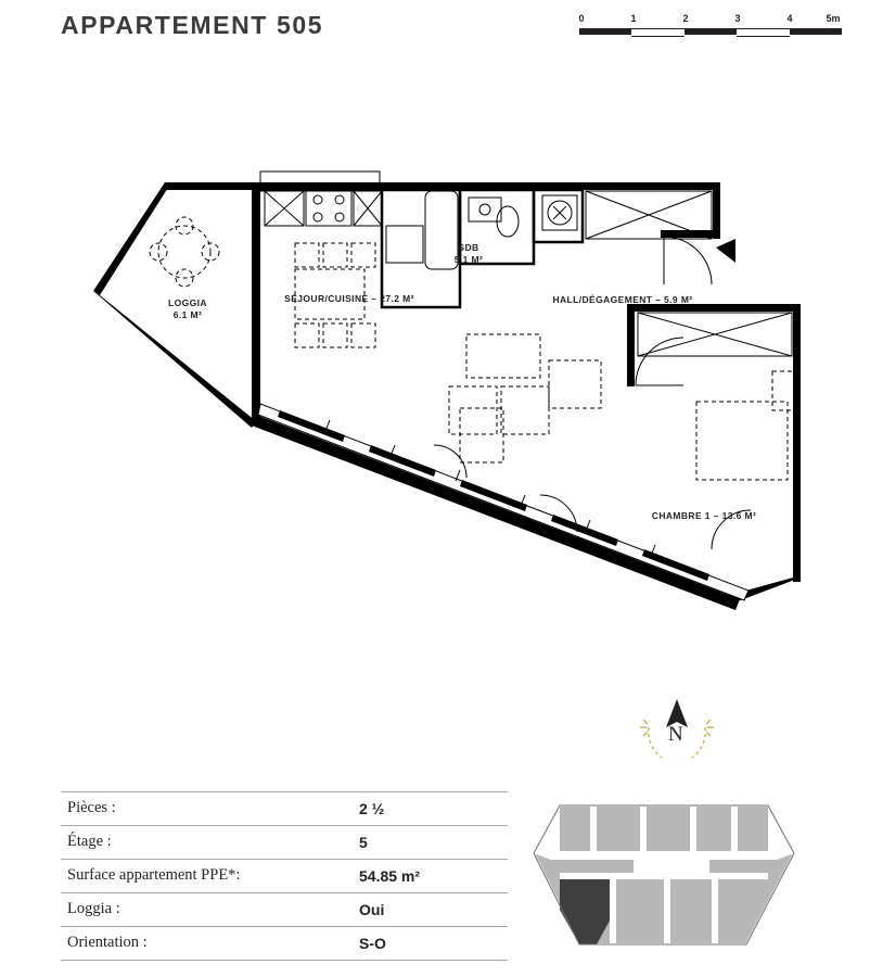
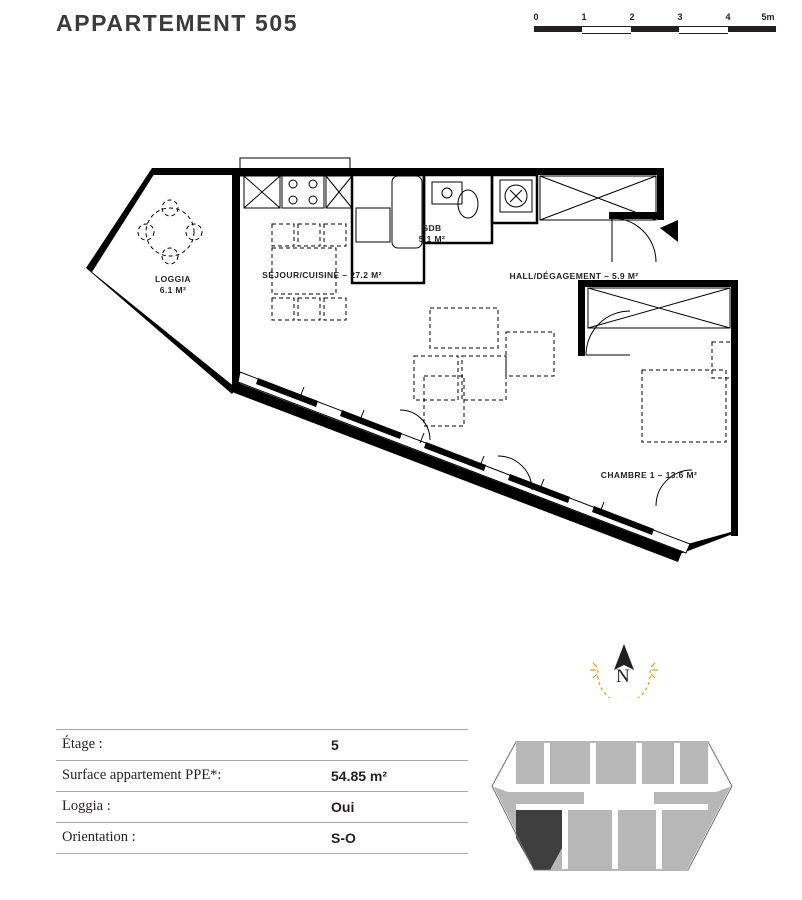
  APPARTEMENT 505
  0
  1
  2
  3
  4
  5m
  LOGGIA
  6.1 M²
  SÉJOUR/CUISINE – 27.2 M²
  SDB
  5.1 M²
  HALL/DÉGAGEMENT – 5.9 M²
  CHAMBRE 1 – 13.6 M²
  N
- Pièces :	2 ½
  Étage :	5
  Surface appartement PPE*:	54.85 m²
  Loggia :	Oui
  Orientation :	S-O
